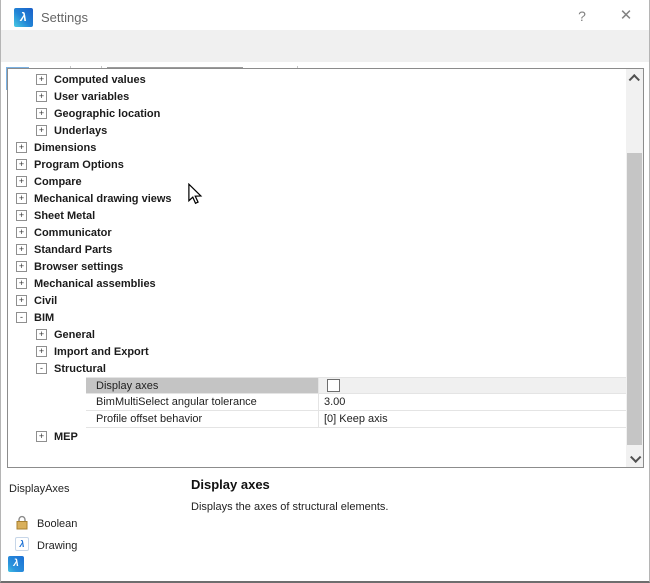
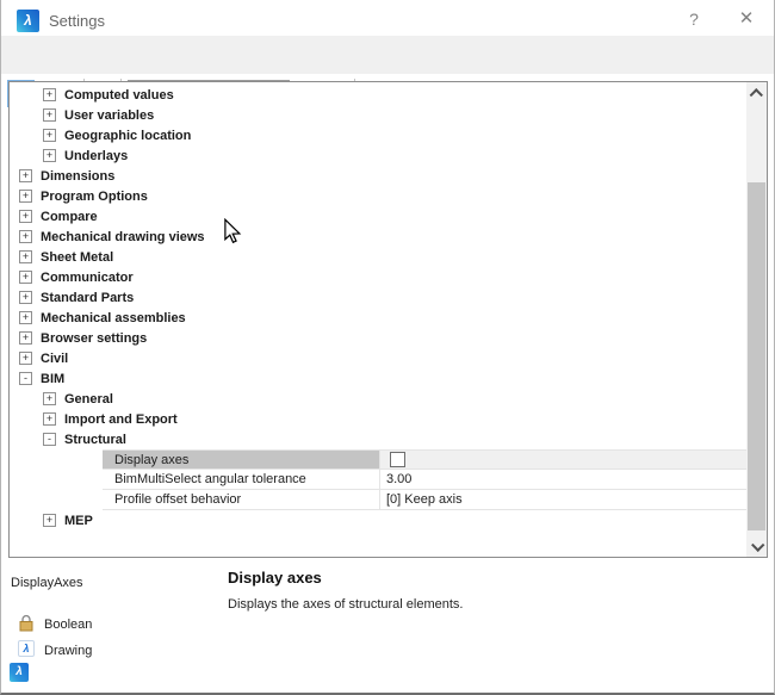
  λ
  Settings
  ?
  ✕
  +
  Computed values
  +
  User variables
  +
  Geographic location
  +
  Underlays
  +
  Dimensions
  +
  Program Options
  +
  Compare
  +
  Mechanical drawing views
  +
  Sheet Metal
  +
  Communicator
  +
  Standard Parts
  +
- Browser settings
+ Mechanical assemblies
  +
- Mechanical assemblies
+ Browser settings
  +
  Civil
  -
  BIM
  +
  General
  +
  Import and Export
  -
  Structural
  Display axes
  BimMultiSelect angular tolerance
  3.00
  Profile offset behavior
  [0] Keep axis
  +
  MEP
  DisplayAxes
  Display axes
  Displays the axes of structural elements.
  Boolean
  λ
  Drawing
  λ
